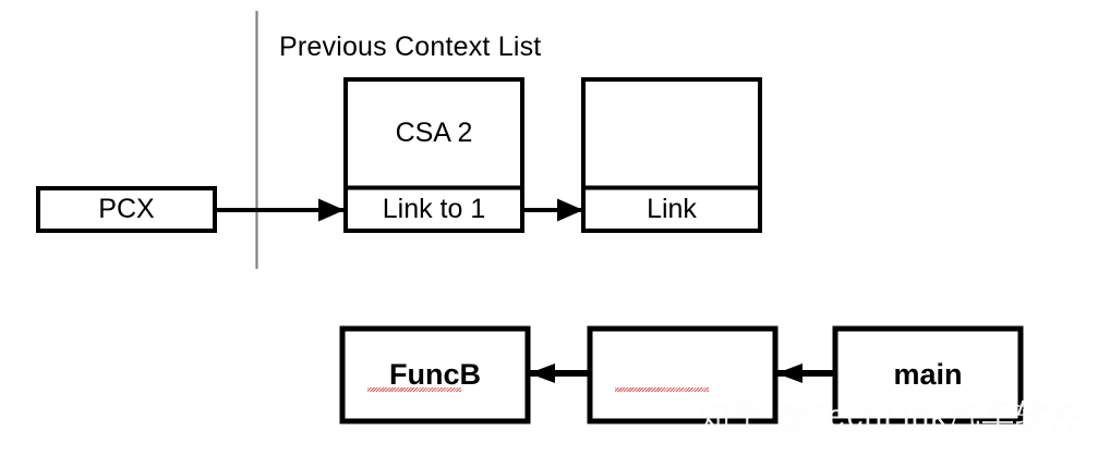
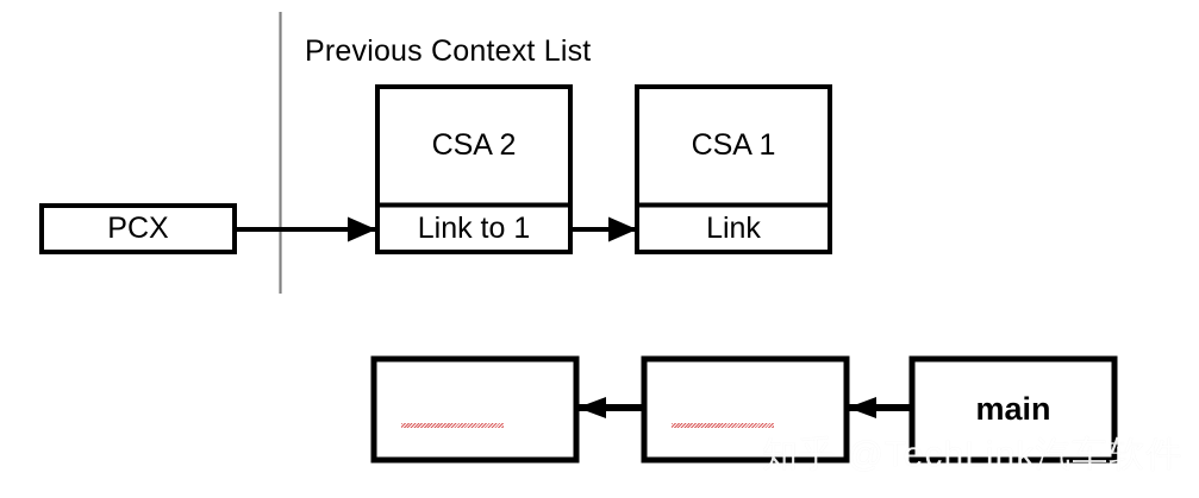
  Previous Context List
  PCX
  CSA 2
  Link to 1
+ CSA 1
  Link
- FuncB
  main
  知乎 @TechLink汽车软件
